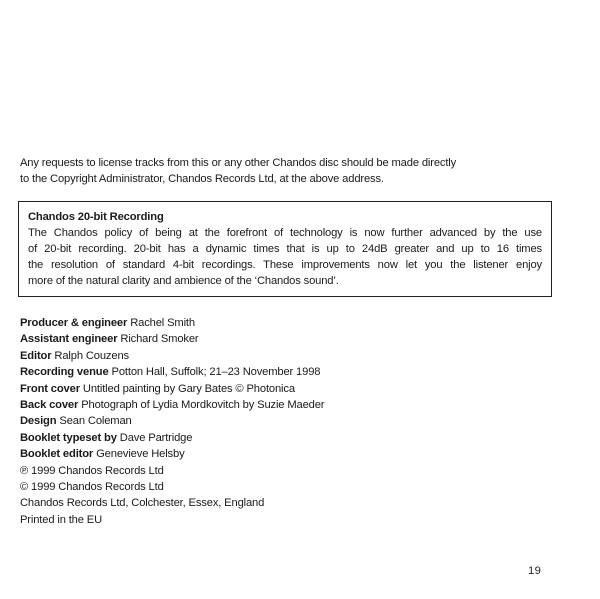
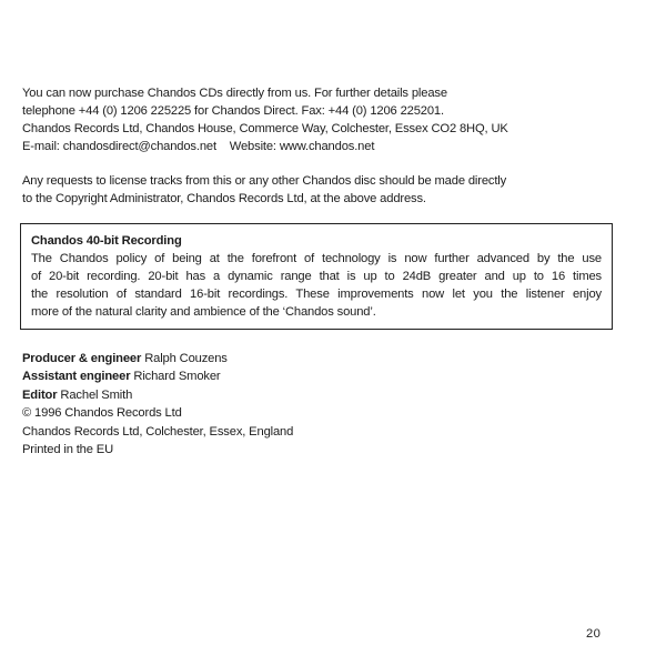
+ You can now purchase Chandos CDs directly from us. For further details please
+ telephone +44 (0) 1206 225225 for Chandos Direct. Fax: +44 (0) 1206 225201.
+ Chandos Records Ltd, Chandos House, Commerce Way, Colchester, Essex CO2 8HQ, UK
+ E-mail: chandosdirect@chandos.net Website: www.chandos.net
  Any requests to license tracks from this or any other Chandos disc should be made directly
  to the Copyright Administrator, Chandos Records Ltd, at the above address.
- Chandos 20-bit Recording
+ Chandos 40-bit Recording
  The Chandos policy of being at the forefront of technology is now further advanced by the use
- of 20-bit recording. 20-bit has a dynamic times that is up to 24dB greater and up to 16 times
+ of 20-bit recording. 20-bit has a dynamic range that is up to 24dB greater and up to 16 times
- the resolution of standard 4-bit recordings. These improvements now let you the listener enjoy
+ the resolution of standard 16-bit recordings. These improvements now let you the listener enjoy
  more of the natural clarity and ambience of the ‘Chandos sound’.
- Producer & engineer Rachel Smith
+ Producer & engineer Ralph Couzens
  Assistant engineer Richard Smoker
- Editor Ralph Couzens
+ Editor Rachel Smith
- Recording venue Potton Hall, Suffolk; 21–23 November 1998
- Front cover Untitled painting by Gary Bates © Photonica
- Back cover Photograph of Lydia Mordkovitch by Suzie Maeder
- Design Sean Coleman
- Booklet typeset by Dave Partridge
- Booklet editor Genevieve Helsby
- ℗ 1999 Chandos Records Ltd
- © 1999 Chandos Records Ltd
+ © 1996 Chandos Records Ltd
  Chandos Records Ltd, Colchester, Essex, England
  Printed in the EU
- 19
+ 20
